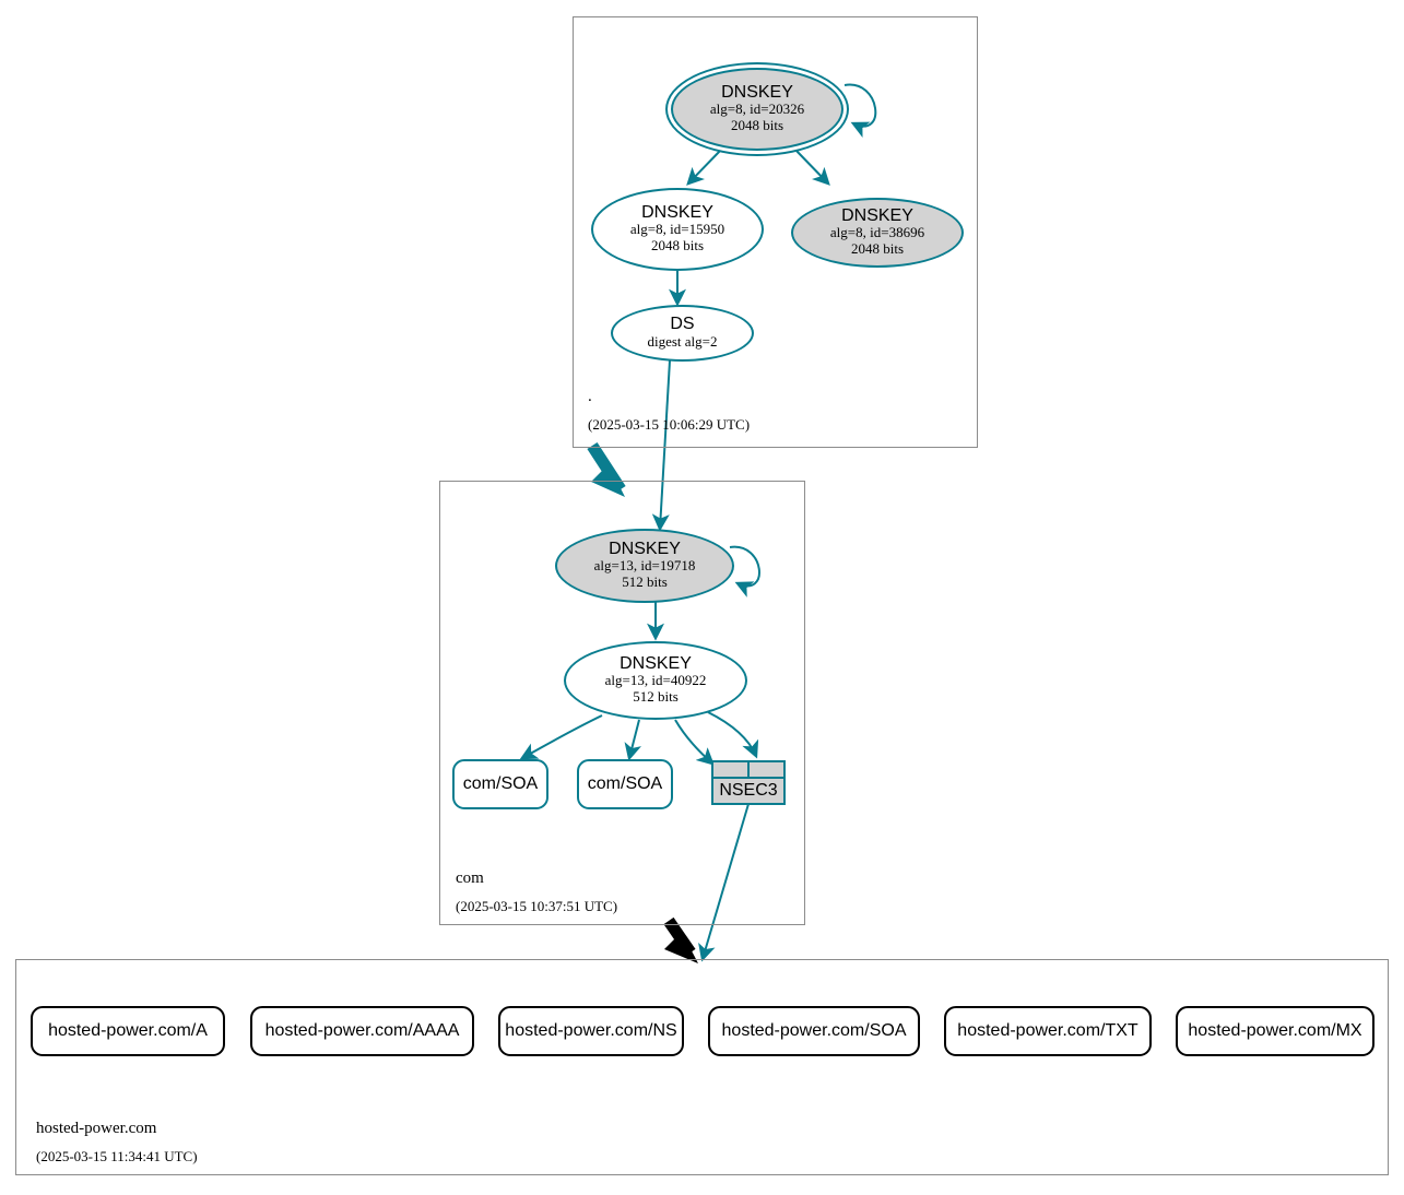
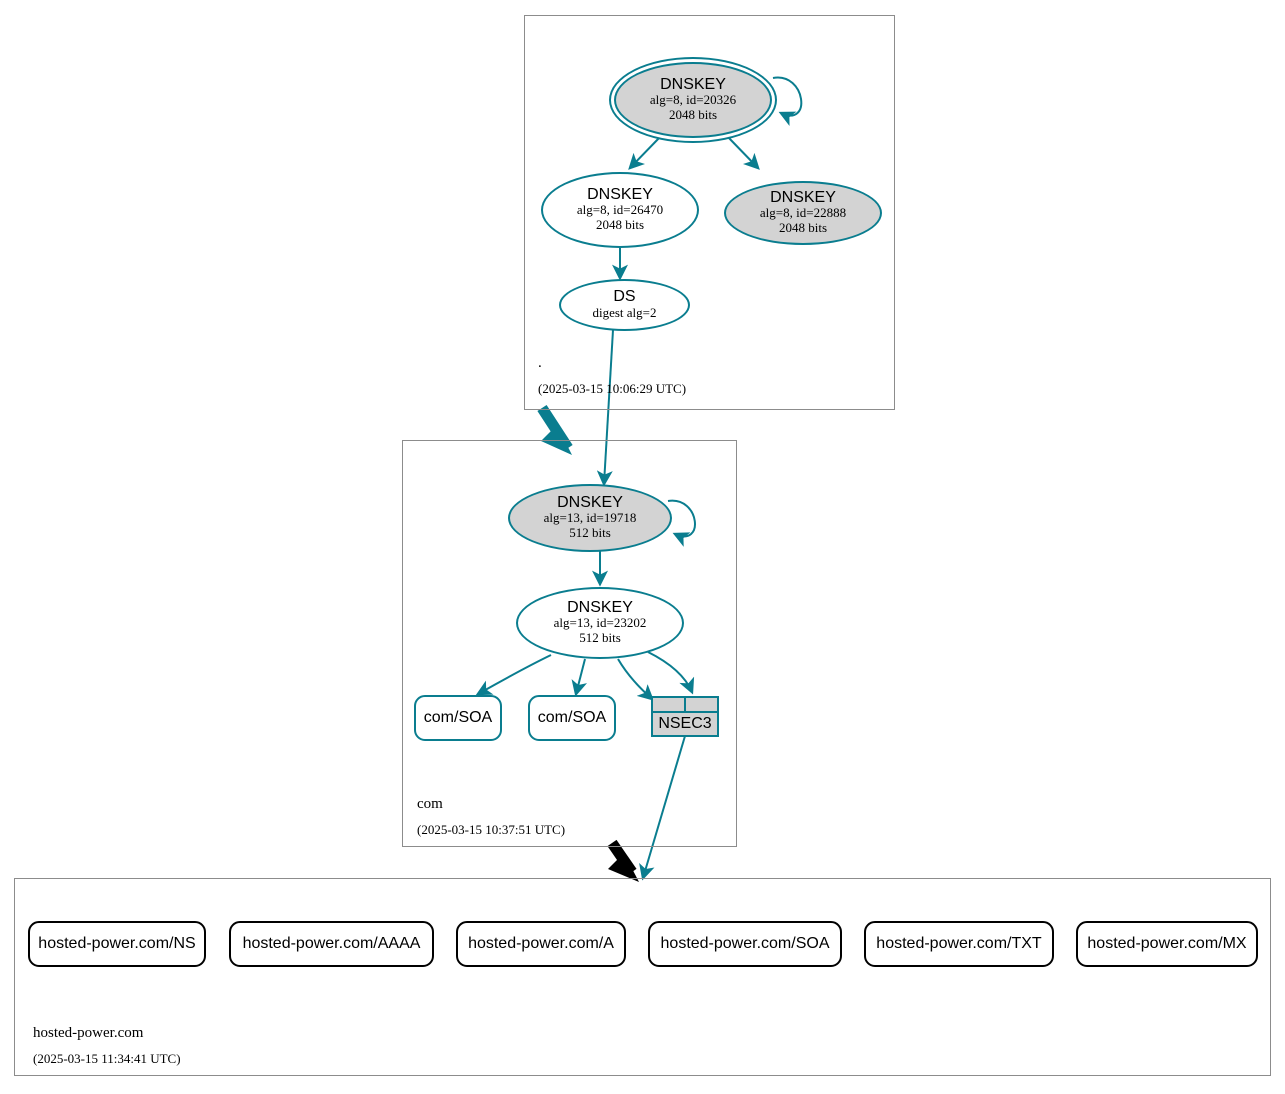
  .
  (2025-03-15 10:06:29 UTC)
  com
  (2025-03-15 10:37:51 UTC)
  hosted-power.com
  (2025-03-15 11:34:41 UTC)
  DNSKEY
  alg=8, id=20326
  2048 bits
  DNSKEY
- alg=8, id=15950
+ alg=8, id=26470
  2048 bits
  DNSKEY
- alg=8, id=38696
+ alg=8, id=22888
  2048 bits
  DS
  digest alg=2
  DNSKEY
  alg=13, id=19718
  512 bits
  DNSKEY
- alg=13, id=40922
+ alg=13, id=23202
  512 bits
  com/SOA
  com/SOA
  NSEC3
- hosted-power.com/A
+ hosted-power.com/NS
  hosted-power.com/AAAA
- hosted-power.com/NS
+ hosted-power.com/A
  hosted-power.com/SOA
  hosted-power.com/TXT
  hosted-power.com/MX
